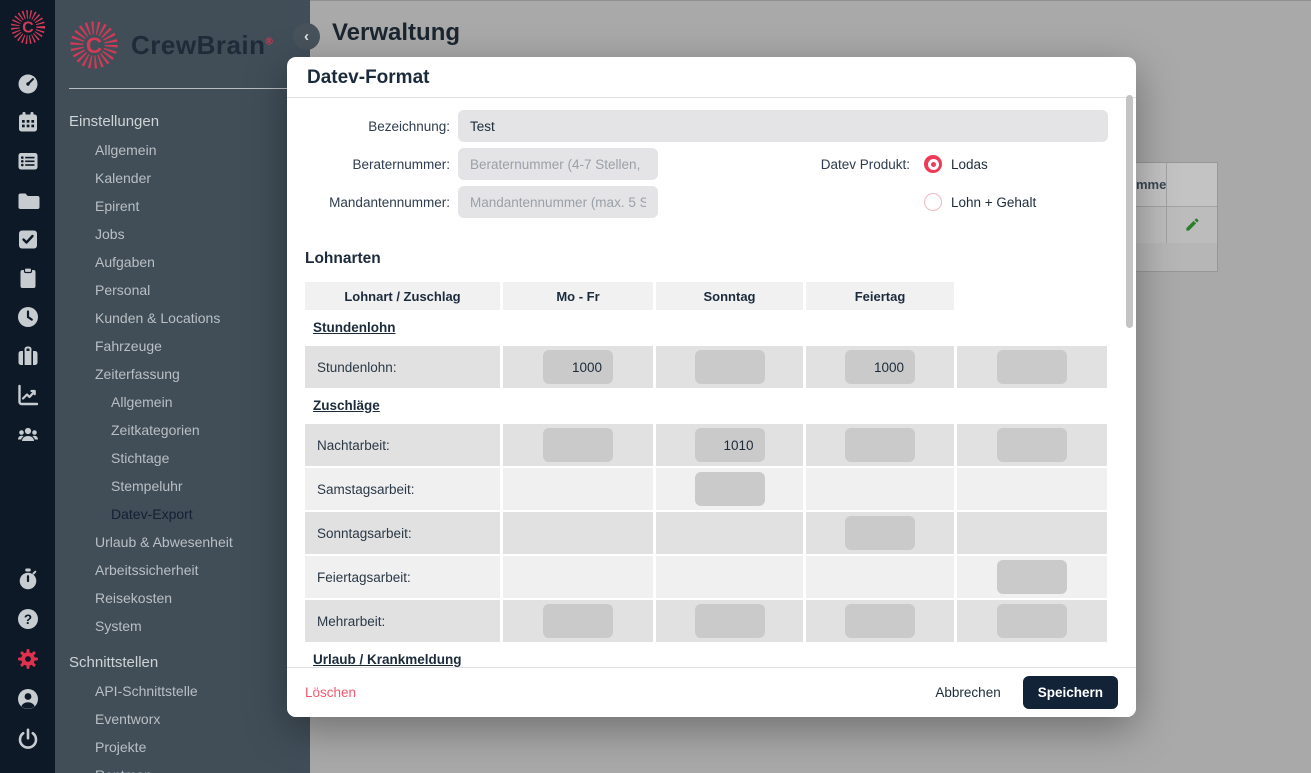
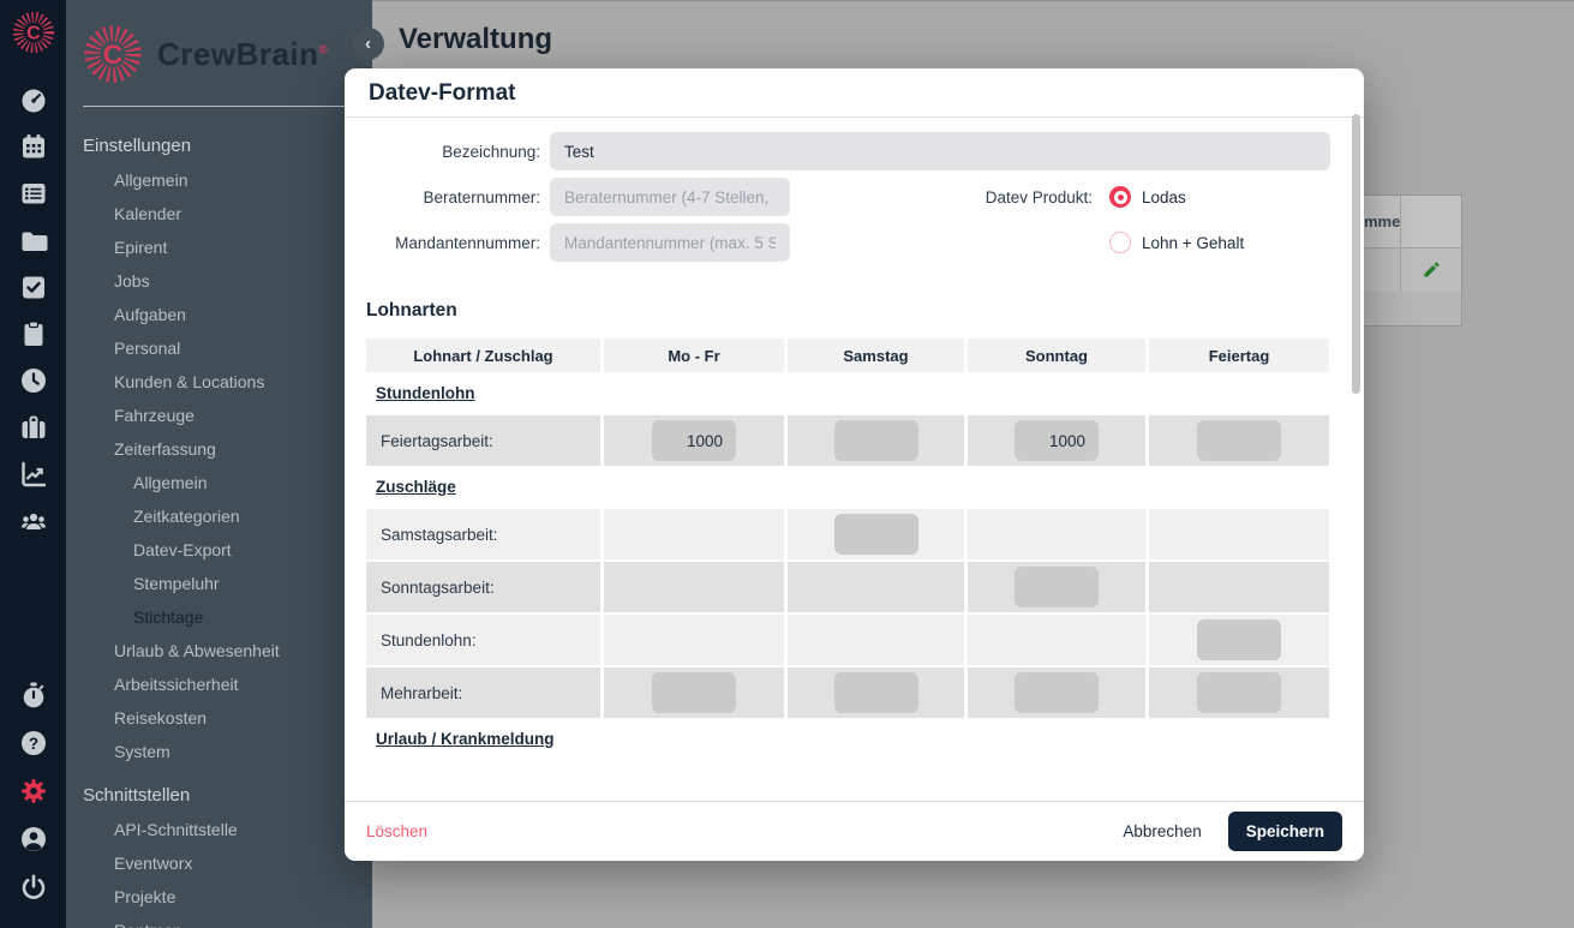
  C
  ?
  C
  CrewBrain®
  Einstellungen
  Allgemein
  Kalender
  Epirent
  Jobs
  Aufgaben
  Personal
  Kunden & Locations
  Fahrzeuge
  Zeiterfassung
  Allgemein
  Zeitkategorien
- Stichtage
+ Datev-Export
  Stempeluhr
- Datev-Export
+ Stichtage
  Urlaub & Abwesenheit
  Arbeitssicherheit
  Reisekosten
  System
  Schnittstellen
  API-Schnittstelle
  Eventworx
  Projekte
  Verwaltung
  mme
  ‹
  Datev-Format
  Bezeichnung:
  Test
  Beraternummer:
  Beraternummer (4-7 Stellen,
  Mandantennummer:
  Mandantennummer (max. 5 S
  Datev Produkt:
  Lodas
  Lohn + Gehalt
  Lohnarten
  Lohnart / Zuschlag
  Mo - Fr
+ Samstag
  Sonntag
  Feiertag
  Stundenlohn
- Stundenlohn:
+ Feiertagsarbeit:
  1000
  1000
  Zuschläge
- Nachtarbeit:
- 1010
  Samstagsarbeit:
  Sonntagsarbeit:
- Feiertagsarbeit:
+ Stundenlohn:
  Mehrarbeit:
  Urlaub / Krankmeldung
  Löschen
  Abbrechen
  Speichern
